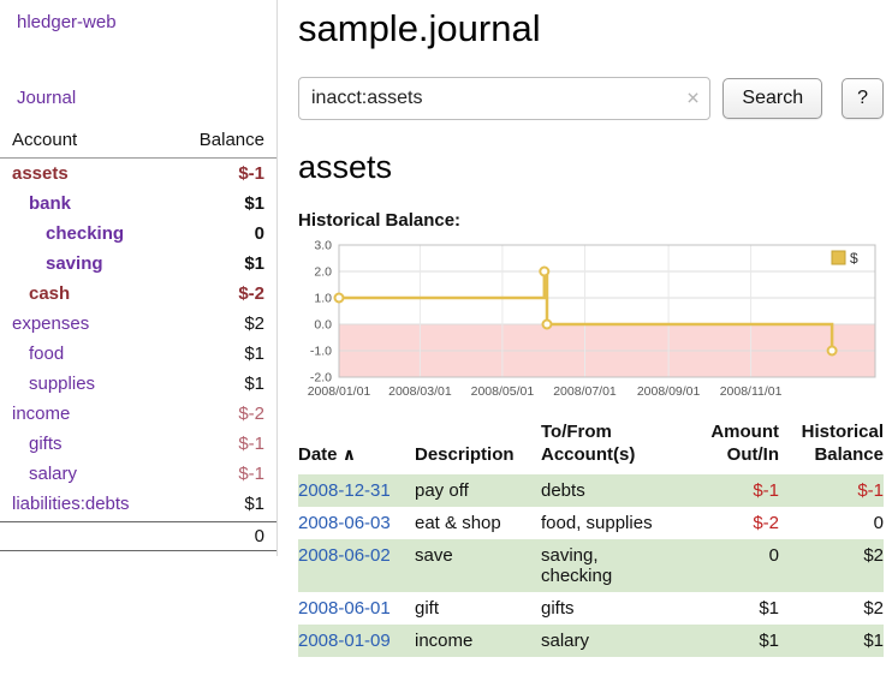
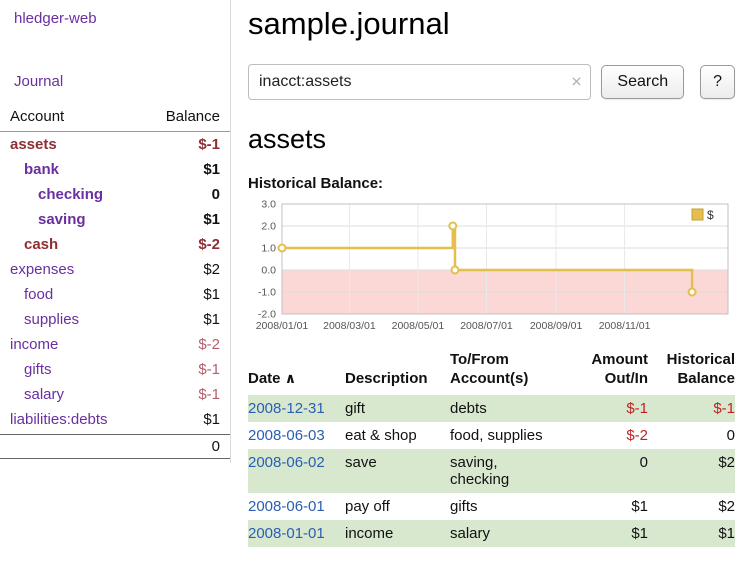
  hledger-web
  Journal
  Account
  Balance
  assets
  $-1
  bank
  $1
  checking
  0
  saving
  $1
  cash
  $-2
  expenses
  $2
  food
  $1
  supplies
  $1
  income
  $-2
  gifts
  $-1
  salary
  $-1
  liabilities:debts
  $1
  0
  sample.journal
  inacct:assets
  ✕
  Search
  ?
  assets
  Historical Balance:
  3.0
  2.0
  1.0
  0.0
  -1.0
  -2.0
  2008/01/01
  2008/03/01
  2008/05/01
  2008/07/01
  2008/09/01
  2008/11/01
  $
  Date ∧	Description	To/From Account(s)	Amount Out/In	Historical Balance
- 2008-12-31	pay off	debts	$-1	$-1
+ 2008-12-31	gift	debts	$-1	$-1
  2008-06-03	eat & shop	food, supplies	$-2	0
  2008-06-02	save	saving, checking	0	$2
- 2008-06-01	gift	gifts	$1	$2
+ 2008-06-01	pay off	gifts	$1	$2
- 2008-01-09	income	salary	$1	$1
+ 2008-01-01	income	salary	$1	$1
